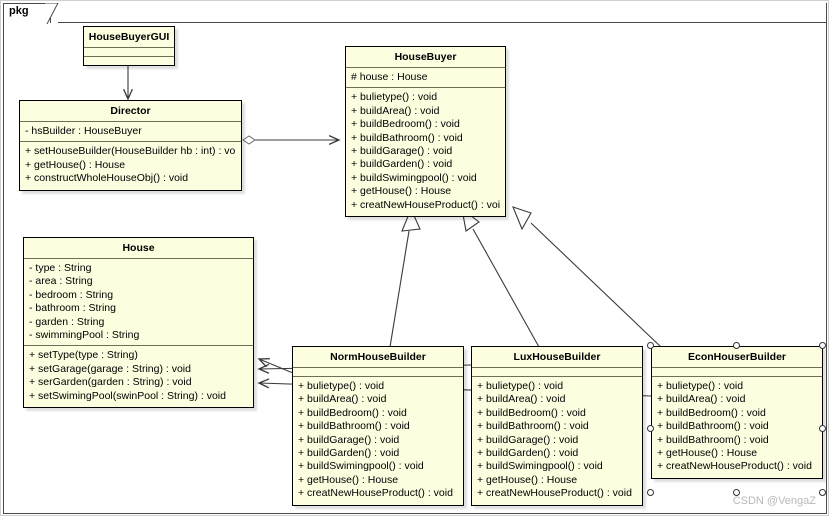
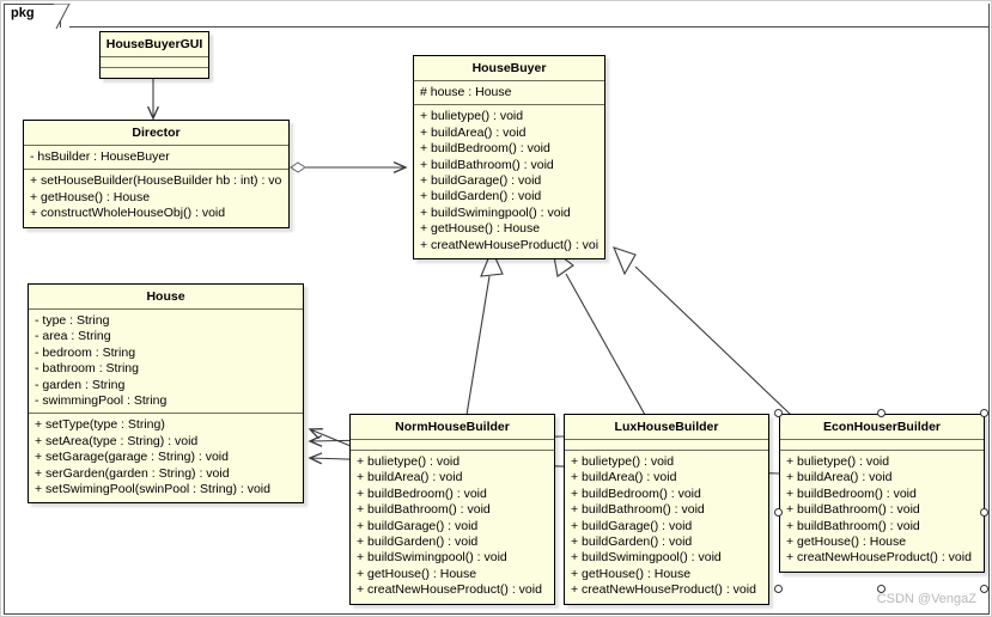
  pkg
  HouseBuyerGUI
  Director
  - hsBuilder : HouseBuyer
  + setHouseBuilder(HouseBuilder hb : int) : vo
  + getHouse() : House
  + constructWholeHouseObj() : void
  HouseBuyer
  # house : House
  + bulietype() : void
  + buildArea() : void
  + buildBedroom() : void
  + buildBathroom() : void
  + buildGarage() : void
  + buildGarden() : void
  + buildSwimingpool() : void
  + getHouse() : House
  + creatNewHouseProduct() : voi
  House
  - type : String
  - area : String
  - bedroom : String
  - bathroom : String
  - garden : String
  - swimmingPool : String
  + setType(type : String)
+ + setArea(type : String) : void
  + setGarage(garage : String) : void
  + serGarden(garden : String) : void
  + setSwimingPool(swinPool : String) : void
  NormHouseBuilder
  + bulietype() : void
  + buildArea() : void
  + buildBedroom() : void
  + buildBathroom() : void
  + buildGarage() : void
  + buildGarden() : void
  + buildSwimingpool() : void
  + getHouse() : House
  + creatNewHouseProduct() : void
  LuxHouseBuilder
  + bulietype() : void
  + buildArea() : void
  + buildBedroom() : void
  + buildBathroom() : void
  + buildGarage() : void
  + buildGarden() : void
  + buildSwimingpool() : void
  + getHouse() : House
  + creatNewHouseProduct() : void
  EconHouserBuilder
  + bulietype() : void
  + buildArea() : void
  + buildBedroom() : void
  + buildBathroom() : void
  + buildBathroom() : void
  + getHouse() : House
  + creatNewHouseProduct() : void
  CSDN @VengaZ
